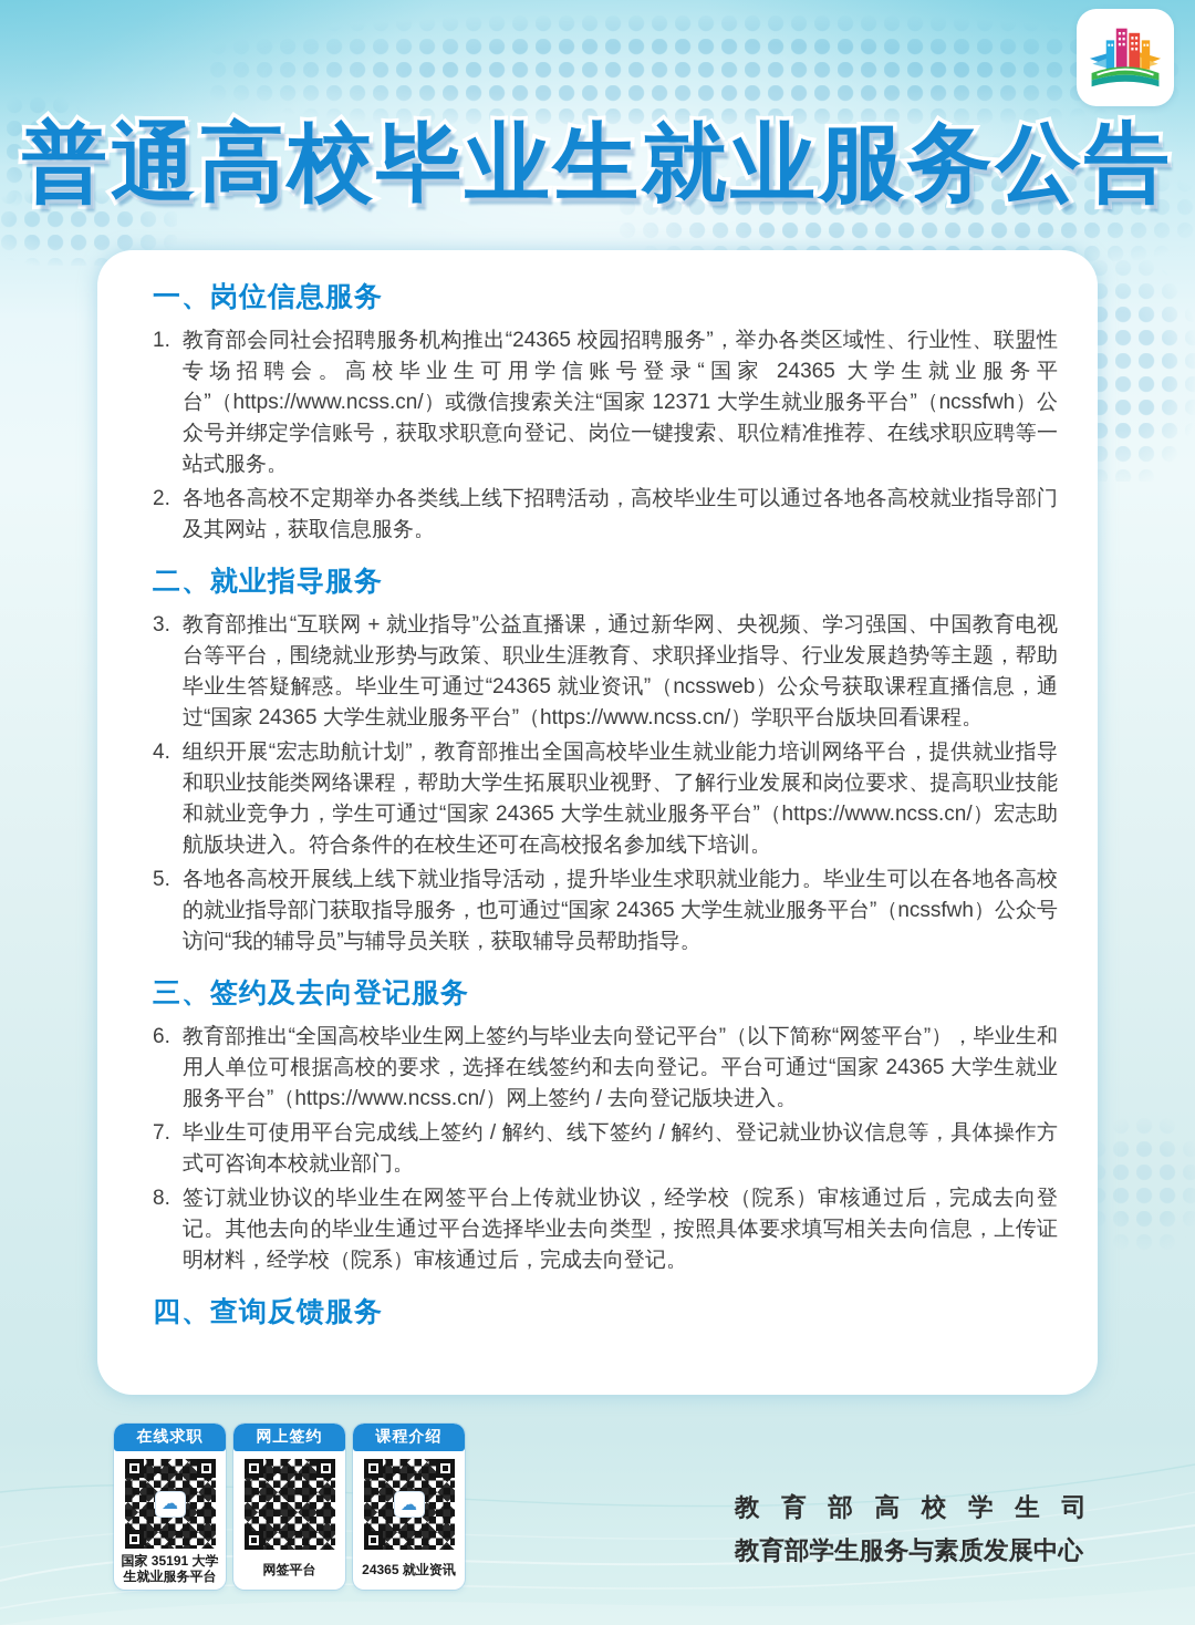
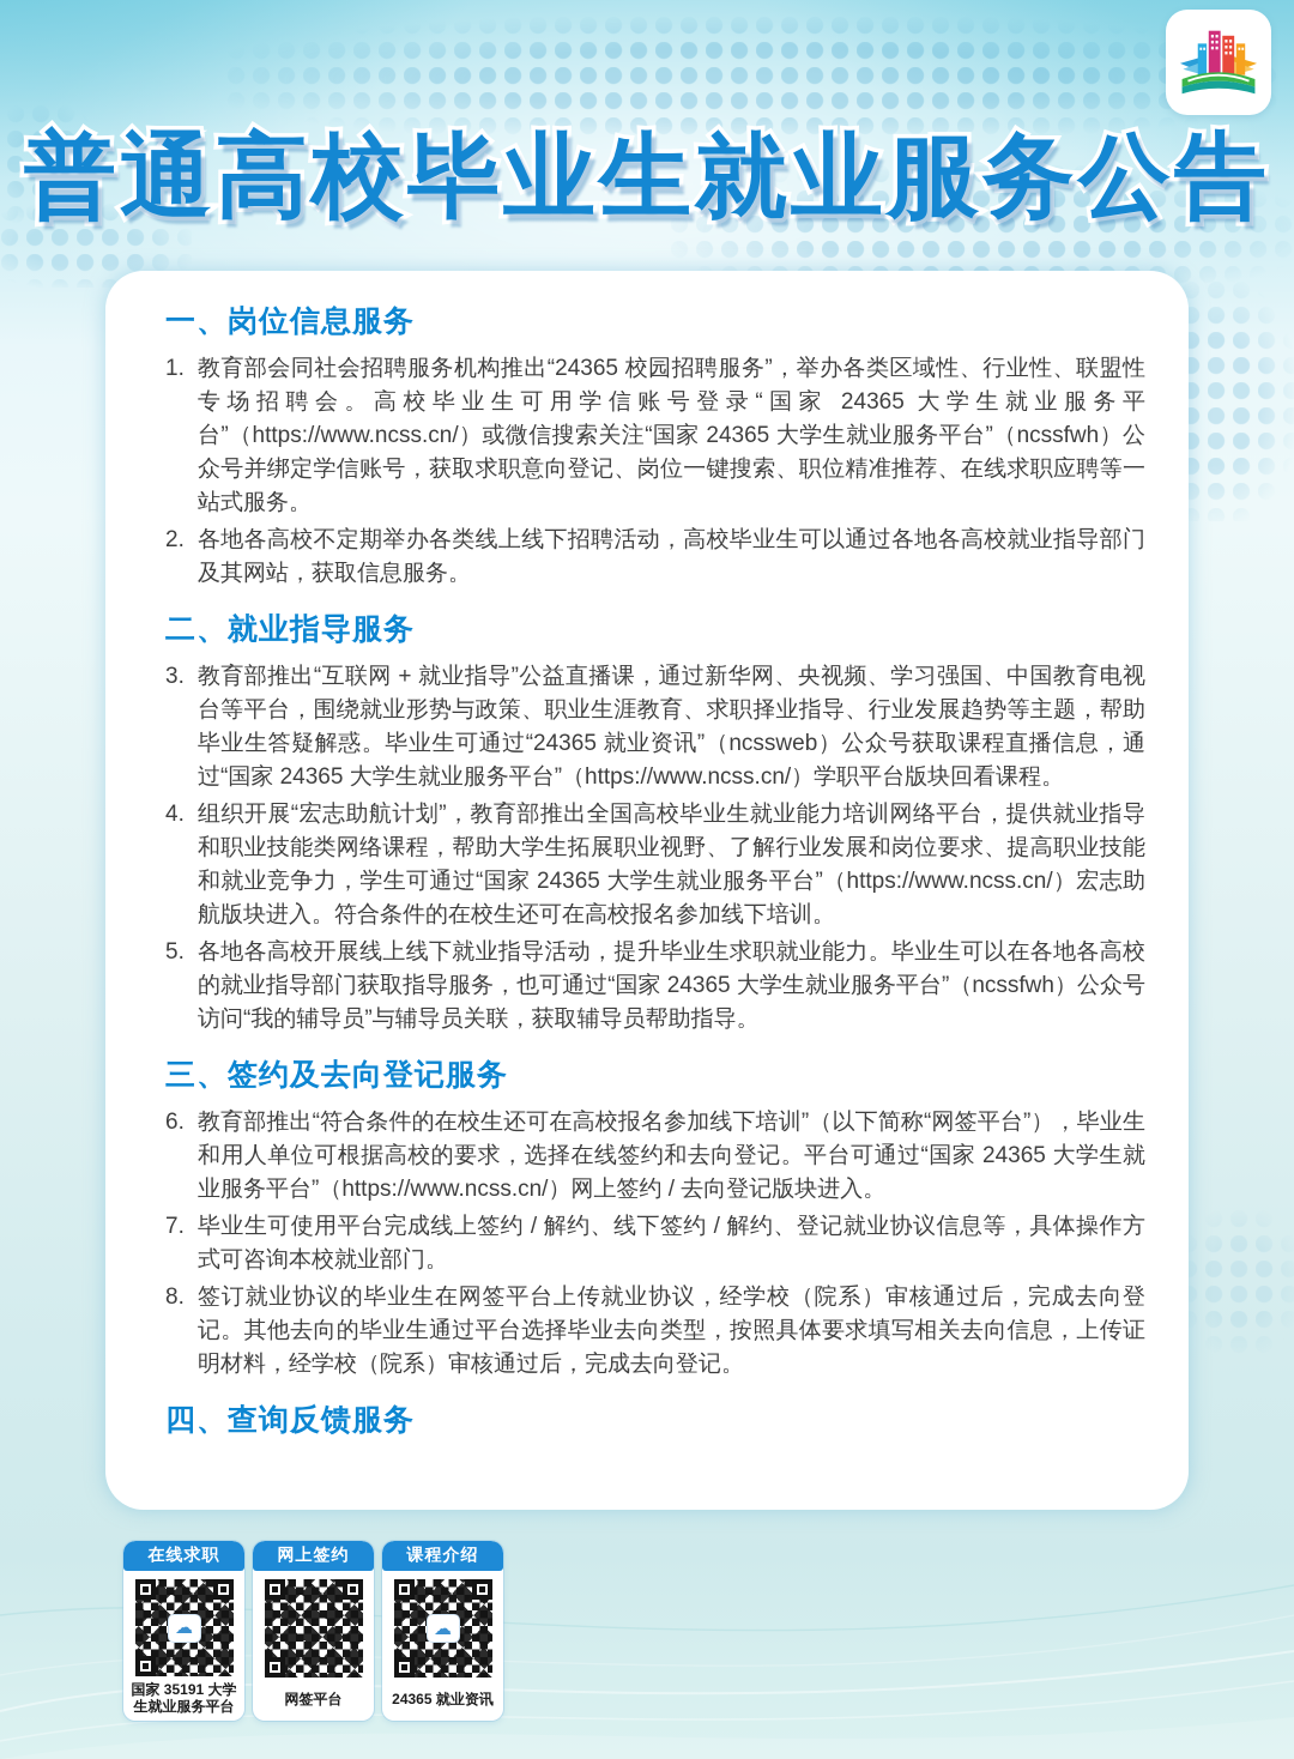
  普通高校毕业生就业服务公告
  一、岗位信息服务
  1.
- 教育部会同社会招聘服务机构推出“24365 校园招聘服务”，举办各类区域性、行业性、联盟性专场招聘会。高校毕业生可用学信账号登录“国家 24365 大学生就业服务平台”（https://www.ncss.cn/）或微信搜索关注“国家 12371 大学生就业服务平台”（ncssfwh）公众号并绑定学信账号，获取求职意向登记、岗位一键搜索、职位精准推荐、在线求职应聘等一站式服务。
+ 教育部会同社会招聘服务机构推出“24365 校园招聘服务”，举办各类区域性、行业性、联盟性专场招聘会。高校毕业生可用学信账号登录“国家 24365 大学生就业服务平台”（https://www.ncss.cn/）或微信搜索关注“国家 24365 大学生就业服务平台”（ncssfwh）公众号并绑定学信账号，获取求职意向登记、岗位一键搜索、职位精准推荐、在线求职应聘等一站式服务。
  2.
  各地各高校不定期举办各类线上线下招聘活动，高校毕业生可以通过各地各高校就业指导部门及其网站，获取信息服务。
  二、就业指导服务
  3.
  教育部推出“互联网 + 就业指导”公益直播课，通过新华网、央视频、学习强国、中国教育电视台等平台，围绕就业形势与政策、职业生涯教育、求职择业指导、行业发展趋势等主题，帮助毕业生答疑解惑。毕业生可通过“24365 就业资讯”（ncssweb）公众号获取课程直播信息，通过“国家 24365 大学生就业服务平台”（https://www.ncss.cn/）学职平台版块回看课程。
  4.
  组织开展“宏志助航计划”，教育部推出全国高校毕业生就业能力培训网络平台，提供就业指导和职业技能类网络课程，帮助大学生拓展职业视野、了解行业发展和岗位要求、提高职业技能和就业竞争力，学生可通过“国家 24365 大学生就业服务平台”（https://www.ncss.cn/）宏志助航版块进入。符合条件的在校生还可在高校报名参加线下培训。
  5.
  各地各高校开展线上线下就业指导活动，提升毕业生求职就业能力。毕业生可以在各地各高校的就业指导部门获取指导服务，也可通过“国家 24365 大学生就业服务平台”（ncssfwh）公众号访问“我的辅导员”与辅导员关联，获取辅导员帮助指导。
  三、签约及去向登记服务
  6.
- 教育部推出“全国高校毕业生网上签约与毕业去向登记平台”（以下简称“网签平台”），毕业生和用人单位可根据高校的要求，选择在线签约和去向登记。平台可通过“国家 24365 大学生就业服务平台”（https://www.ncss.cn/）网上签约 / 去向登记版块进入。
+ 教育部推出“符合条件的在校生还可在高校报名参加线下培训”（以下简称“网签平台”），毕业生和用人单位可根据高校的要求，选择在线签约和去向登记。平台可通过“国家 24365 大学生就业服务平台”（https://www.ncss.cn/）网上签约 / 去向登记版块进入。
  7.
  毕业生可使用平台完成线上签约 / 解约、线下签约 / 解约、登记就业协议信息等，具体操作方式可咨询本校就业部门。
  8.
  签订就业协议的毕业生在网签平台上传就业协议，经学校（院系）审核通过后，完成去向登记。其他去向的毕业生通过平台选择毕业去向类型，按照具体要求填写相关去向信息，上传证明材料，经学校（院系）审核通过后，完成去向登记。
  四、查询反馈服务
  在线求职
  ☁
  国家 35191 大学生就业服务平台
  网上签约
  网签平台
  课程介绍
  ☁
  24365 就业资讯
- 教育部高校学生司
- 教育部学生服务与素质发展中心
